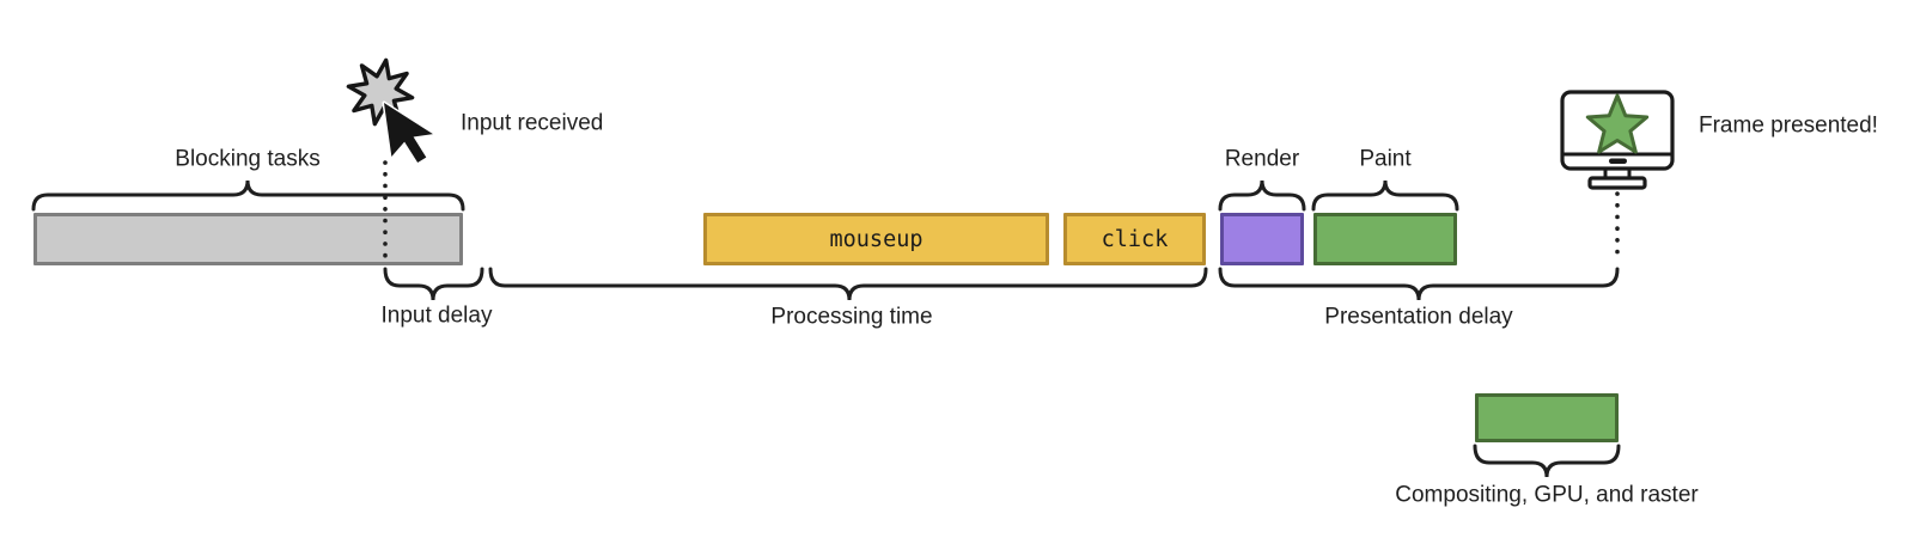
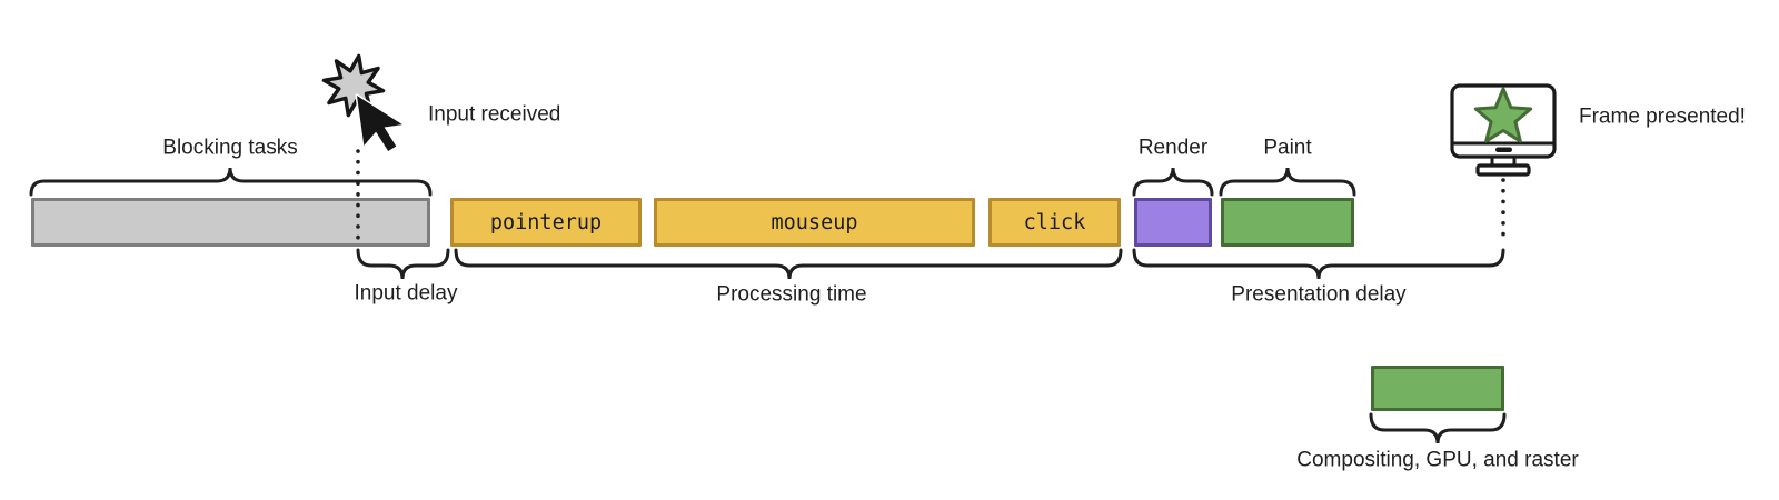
+ pointerup
  mouseup
  click
  Blocking tasks
  Input received
  Input delay
  Processing time
  Render
  Paint
  Presentation delay
  Frame presented!
  Compositing, GPU, and raster
